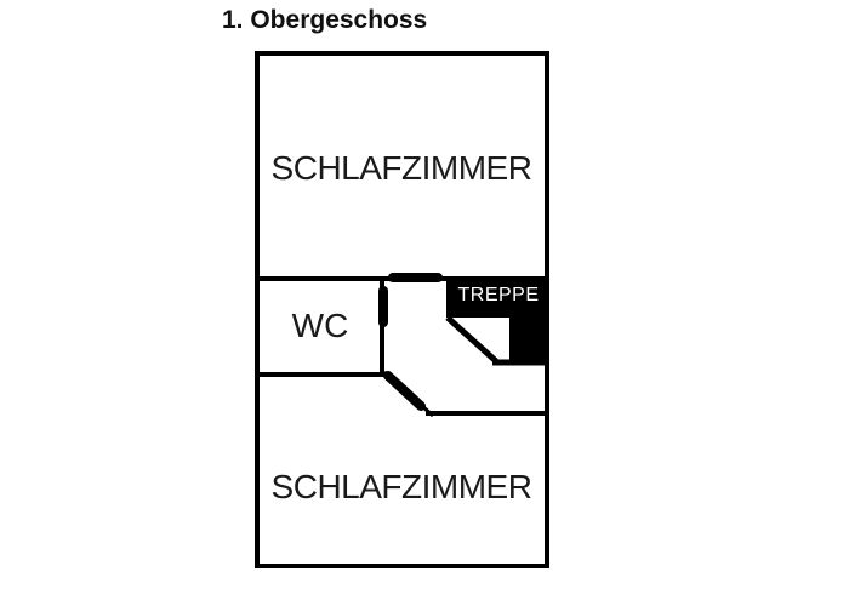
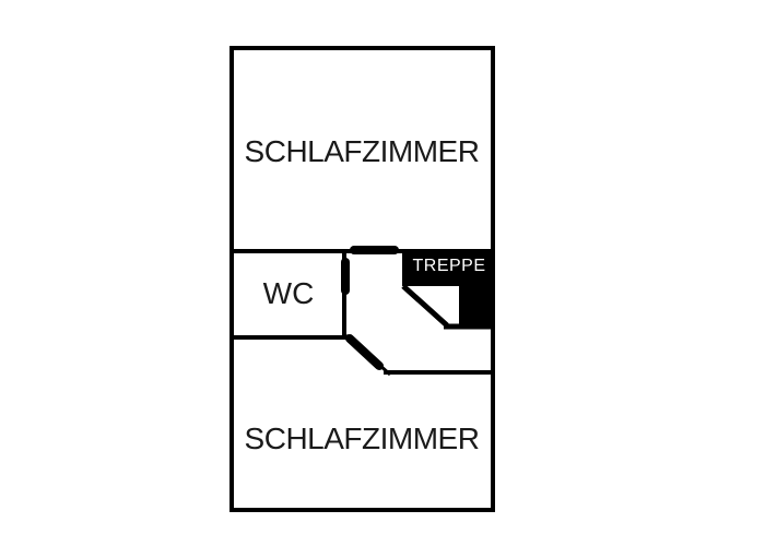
- 1. Obergeschoss
  SCHLAFZIMMER
  WC
  TREPPE
  SCHLAFZIMMER
